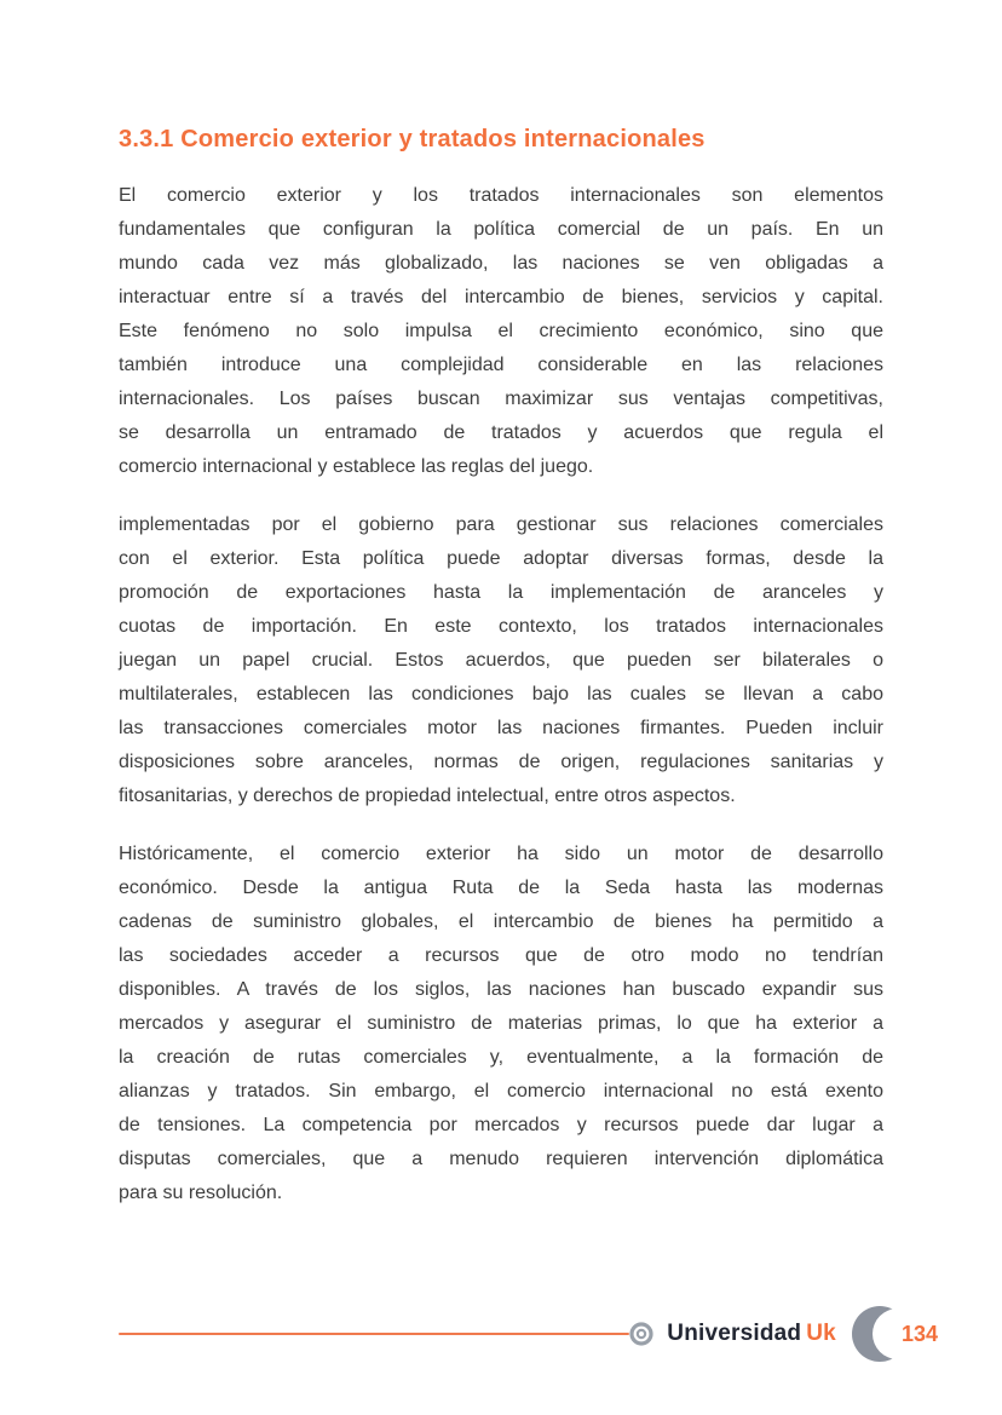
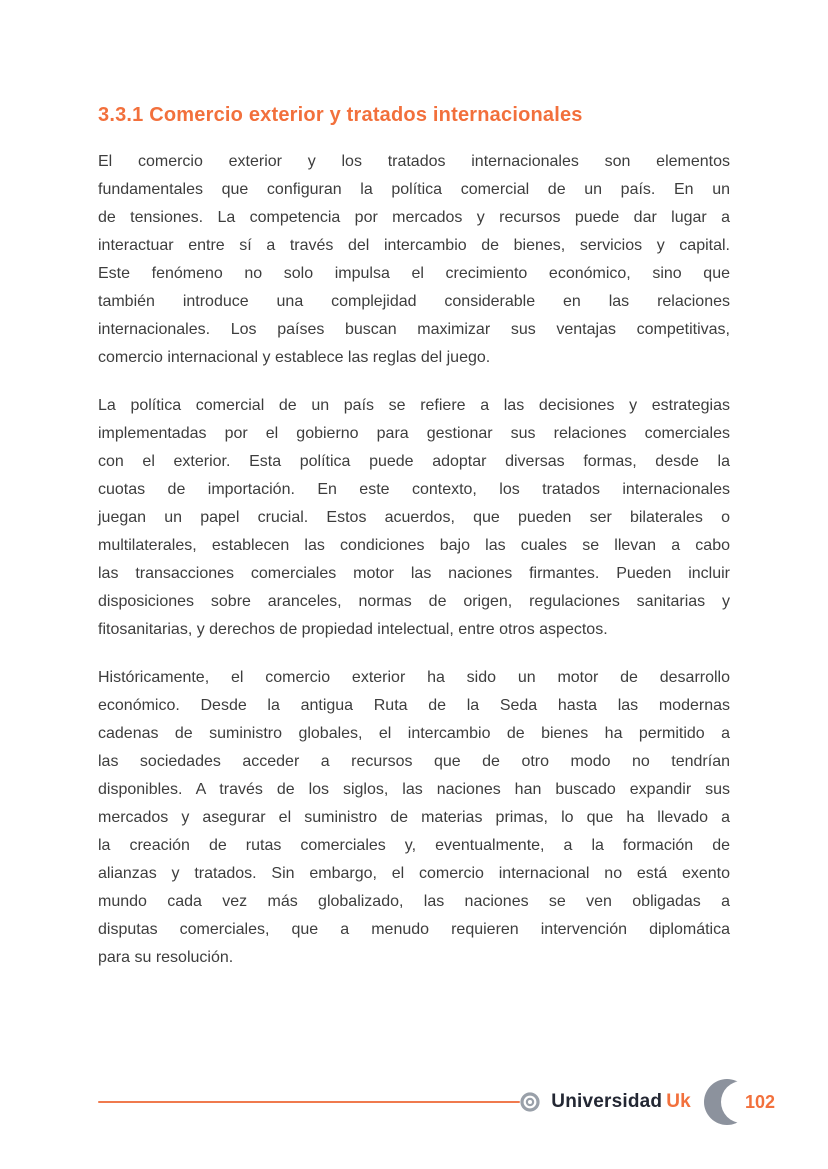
  3.3.1 Comercio exterior y tratados internacionales
  El comercio exterior y los tratados internacionales son elementos
  fundamentales que configuran la política comercial de un país. En un
- mundo cada vez más globalizado, las naciones se ven obligadas a
+ de tensiones. La competencia por mercados y recursos puede dar lugar a
  interactuar entre sí a través del intercambio de bienes, servicios y capital.
  Este fenómeno no solo impulsa el crecimiento económico, sino que
  también introduce una complejidad considerable en las relaciones
  internacionales. Los países buscan maximizar sus ventajas competitivas,
- se desarrolla un entramado de tratados y acuerdos que regula el
  comercio internacional y establece las reglas del juego.
+ La política comercial de un país se refiere a las decisiones y estrategias
  implementadas por el gobierno para gestionar sus relaciones comerciales
  con el exterior. Esta política puede adoptar diversas formas, desde la
- promoción de exportaciones hasta la implementación de aranceles y
  cuotas de importación. En este contexto, los tratados internacionales
  juegan un papel crucial. Estos acuerdos, que pueden ser bilaterales o
  multilaterales, establecen las condiciones bajo las cuales se llevan a cabo
  las transacciones comerciales motor las naciones firmantes. Pueden incluir
  disposiciones sobre aranceles, normas de origen, regulaciones sanitarias y
  fitosanitarias, y derechos de propiedad intelectual, entre otros aspectos.
  Históricamente, el comercio exterior ha sido un motor de desarrollo
  económico. Desde la antigua Ruta de la Seda hasta las modernas
  cadenas de suministro globales, el intercambio de bienes ha permitido a
  las sociedades acceder a recursos que de otro modo no tendrían
  disponibles. A través de los siglos, las naciones han buscado expandir sus
- mercados y asegurar el suministro de materias primas, lo que ha exterior a
+ mercados y asegurar el suministro de materias primas, lo que ha llevado a
  la creación de rutas comerciales y, eventualmente, a la formación de
  alianzas y tratados. Sin embargo, el comercio internacional no está exento
- de tensiones. La competencia por mercados y recursos puede dar lugar a
+ mundo cada vez más globalizado, las naciones se ven obligadas a
  disputas comerciales, que a menudo requieren intervención diplomática
  para su resolución.
  Universidad Uk
- 134
+ 102
